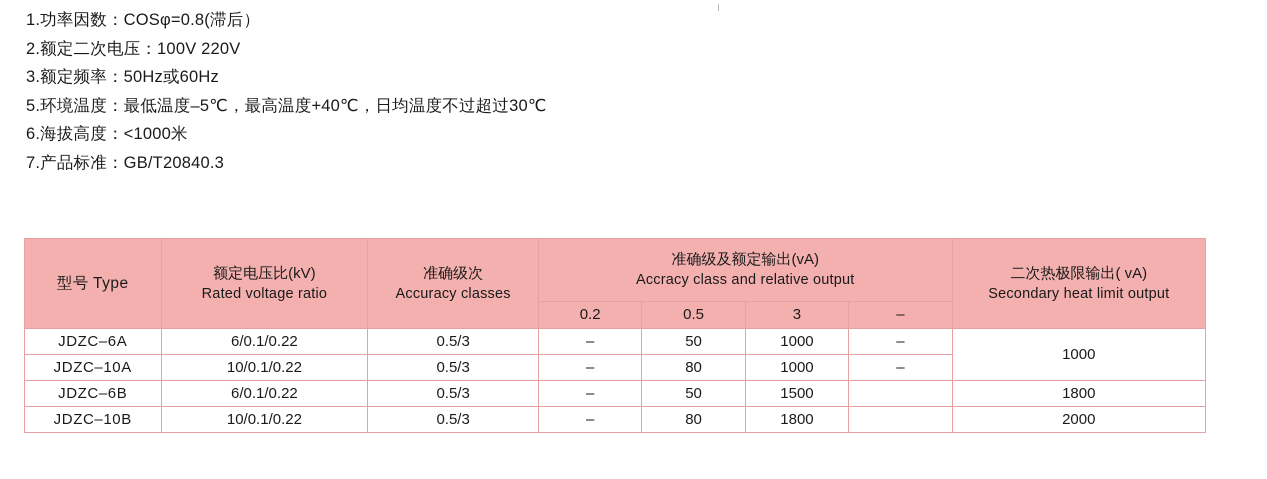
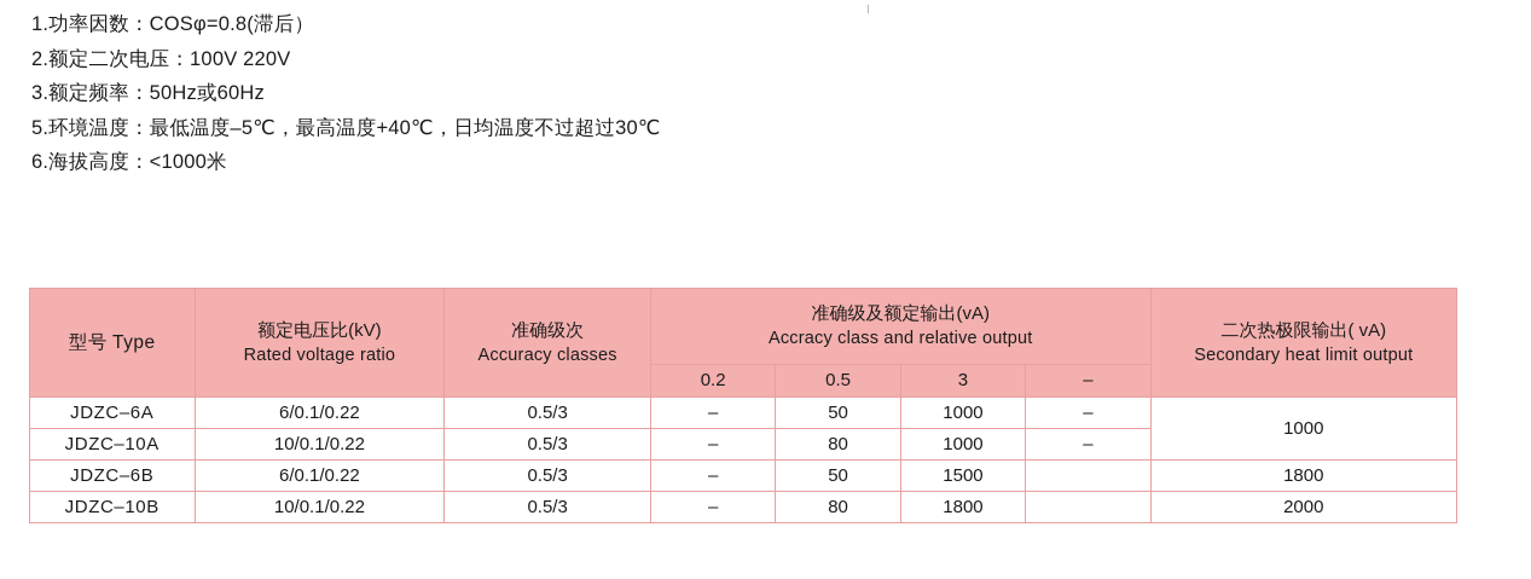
  1.功率因数：COSφ=0.8(滞后）
  2.额定二次电压：100V 220V
  3.额定频率：50Hz或60Hz
  5.环境温度：最低温度–5℃，最高温度+40℃，日均温度不过超过30℃
  6.海拔高度：<1000米
- 7.产品标准：GB/T20840.3
  型号 Type	额定电压比(kV) Rated voltage ratio	准确级次 Accuracy classes	准确级及额定输出(vA) Accracy class and relative output	二次热极限输出( vA) Secondary heat limit output
  0.2	0.5	3	–
  JDZC–6A	6/0.1/0.22	0.5/3	–	50	1000	–	1000
  JDZC–10A	10/0.1/0.22	0.5/3	–	80	1000	–
  JDZC–6B	6/0.1/0.22	0.5/3	–	50	1500		1800
  JDZC–10B	10/0.1/0.22	0.5/3	–	80	1800		2000
